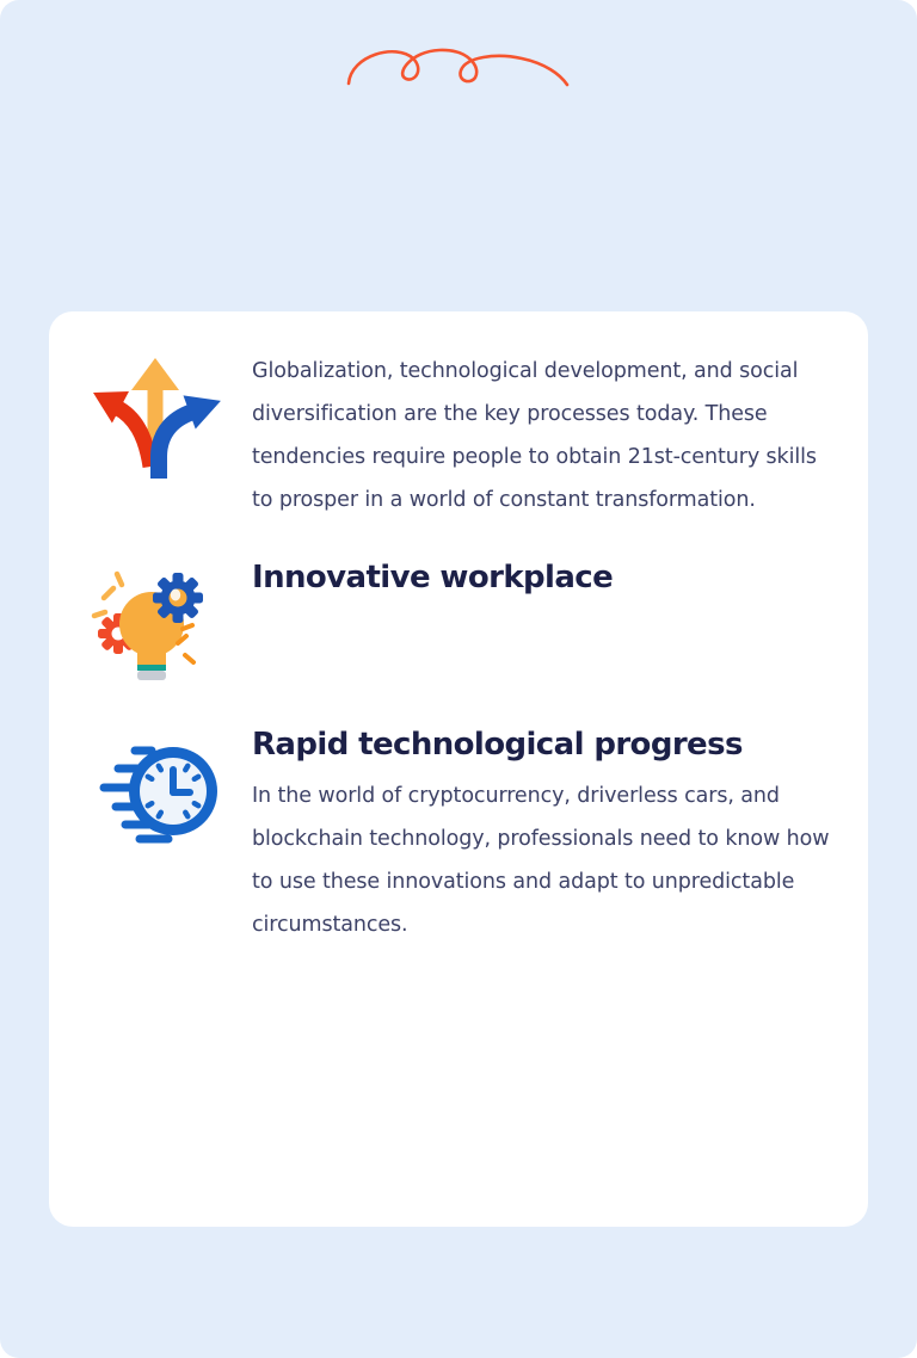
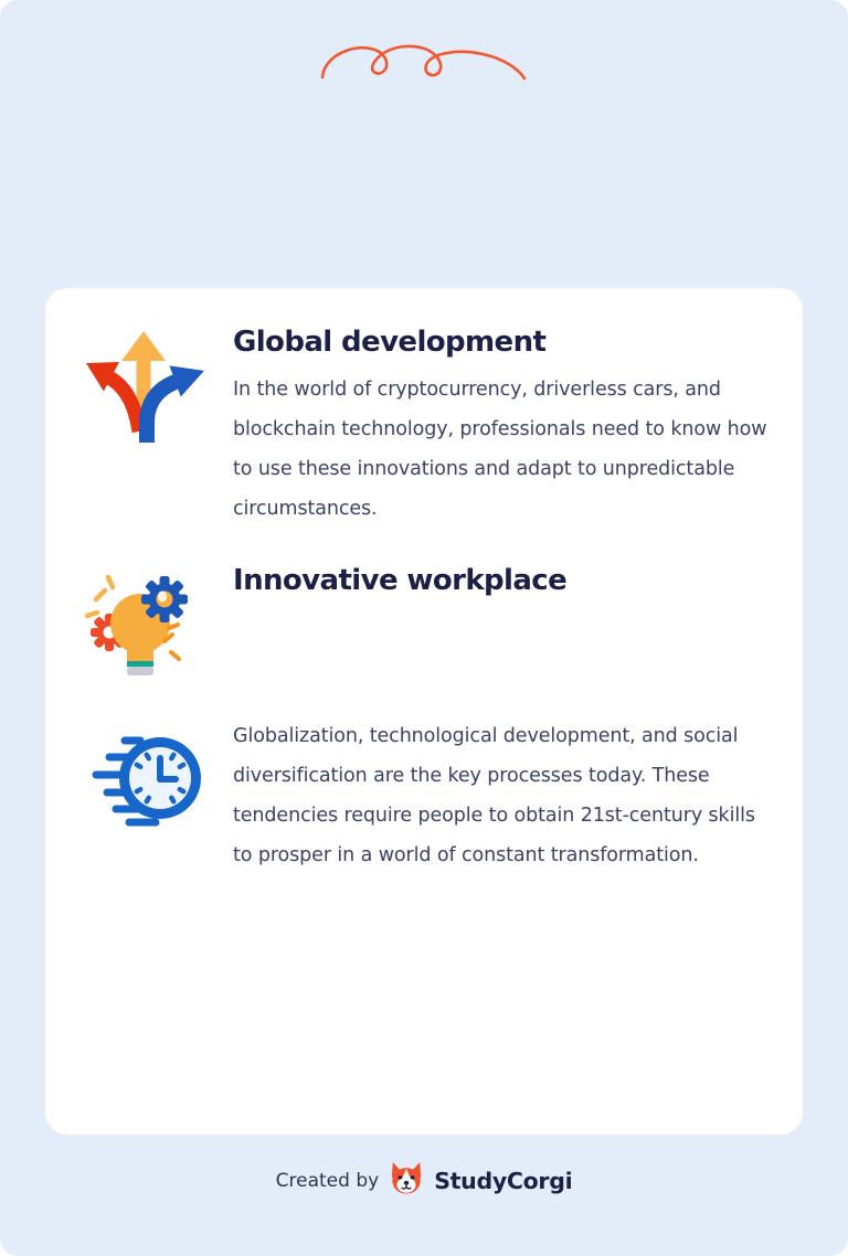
+ Global development
- Globalization, technological development, and social diversification are the key processes today. These tendencies require people to obtain 21st-century skills to prosper in a world of constant transformation.
+ In the world of cryptocurrency, driverless cars, and blockchain technology, professionals need to know how to use these innovations and adapt to unpredictable circumstances.
  Innovative workplace
- Rapid technological progress
- In the world of cryptocurrency, driverless cars, and blockchain technology, professionals need to know how to use these innovations and adapt to unpredictable circumstances.
+ Globalization, technological development, and social diversification are the key processes today. These tendencies require people to obtain 21st-century skills to prosper in a world of constant transformation.
+ Created by
+ StudyCorgi
